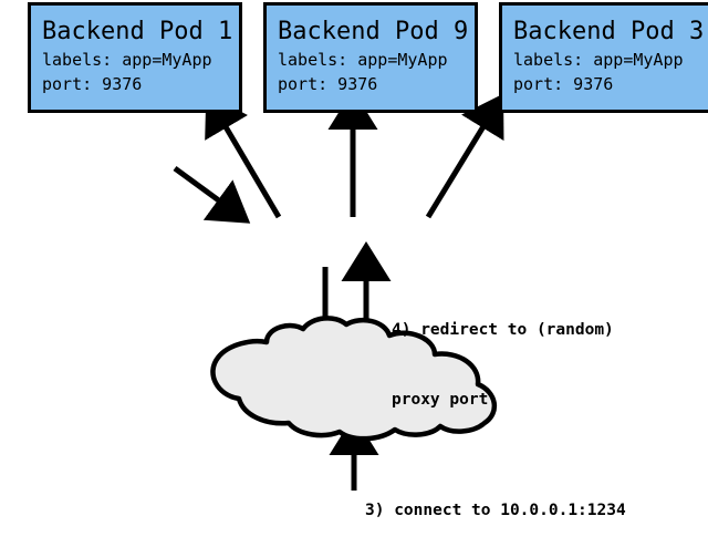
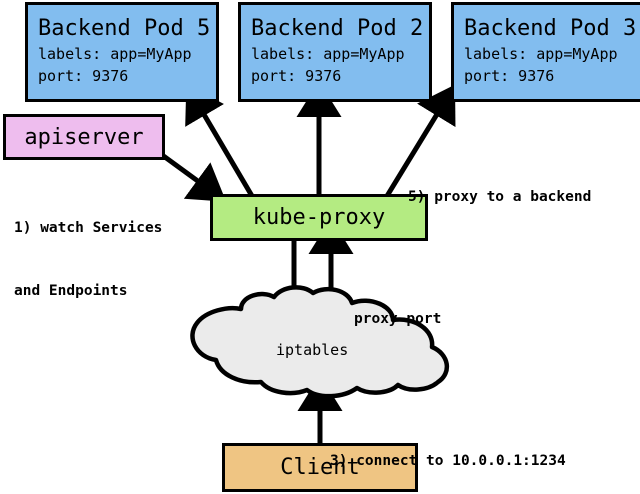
- Backend Pod 1
+ Backend Pod 5
  labels: app=MyApp
  port: 9376
- Backend Pod 9
+ Backend Pod 2
  labels: app=MyApp
  port: 9376
  Backend Pod 3
  labels: app=MyApp
  port: 9376
+ apiserver
+ kube-proxy
+ iptables
+ Client
+ 1) watch Services
+ and Endpoints
  3) connect to 10.0.0.1:1234
- 4) redirect to (random)
  proxy port
+ 5) proxy to a backend
